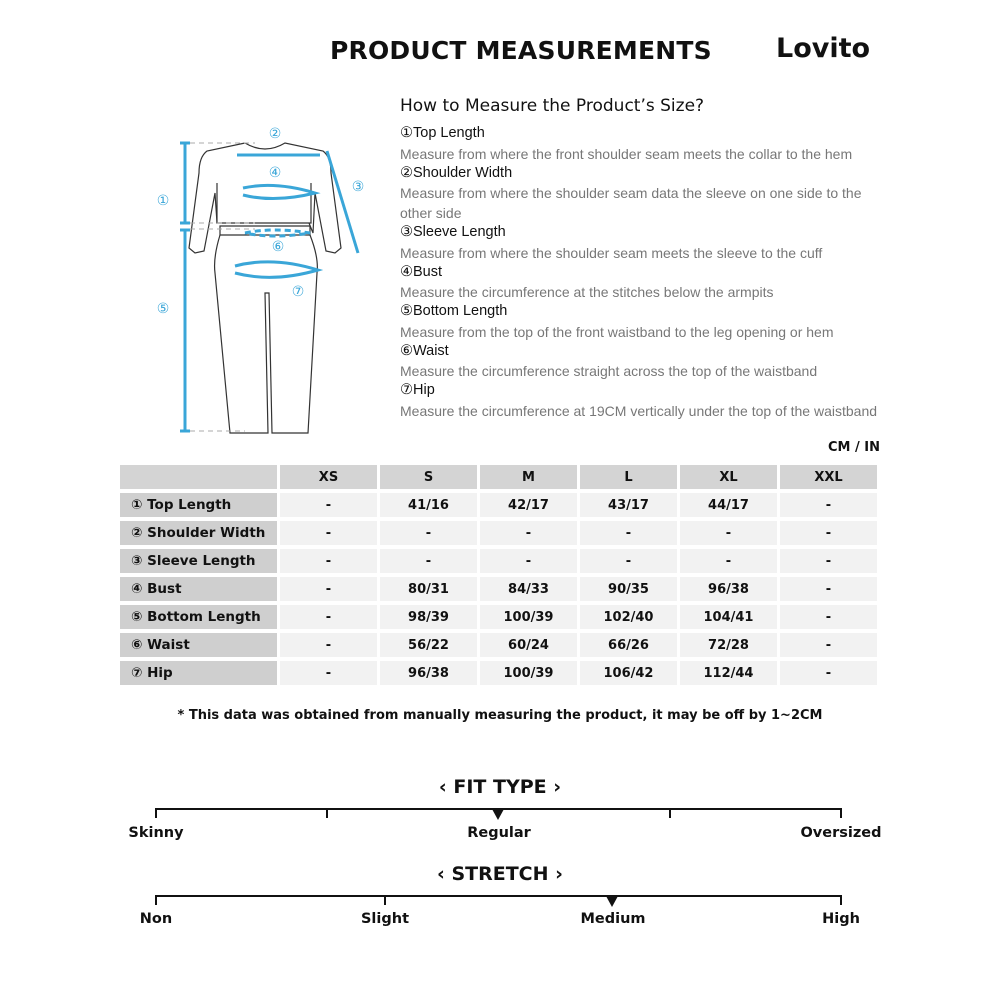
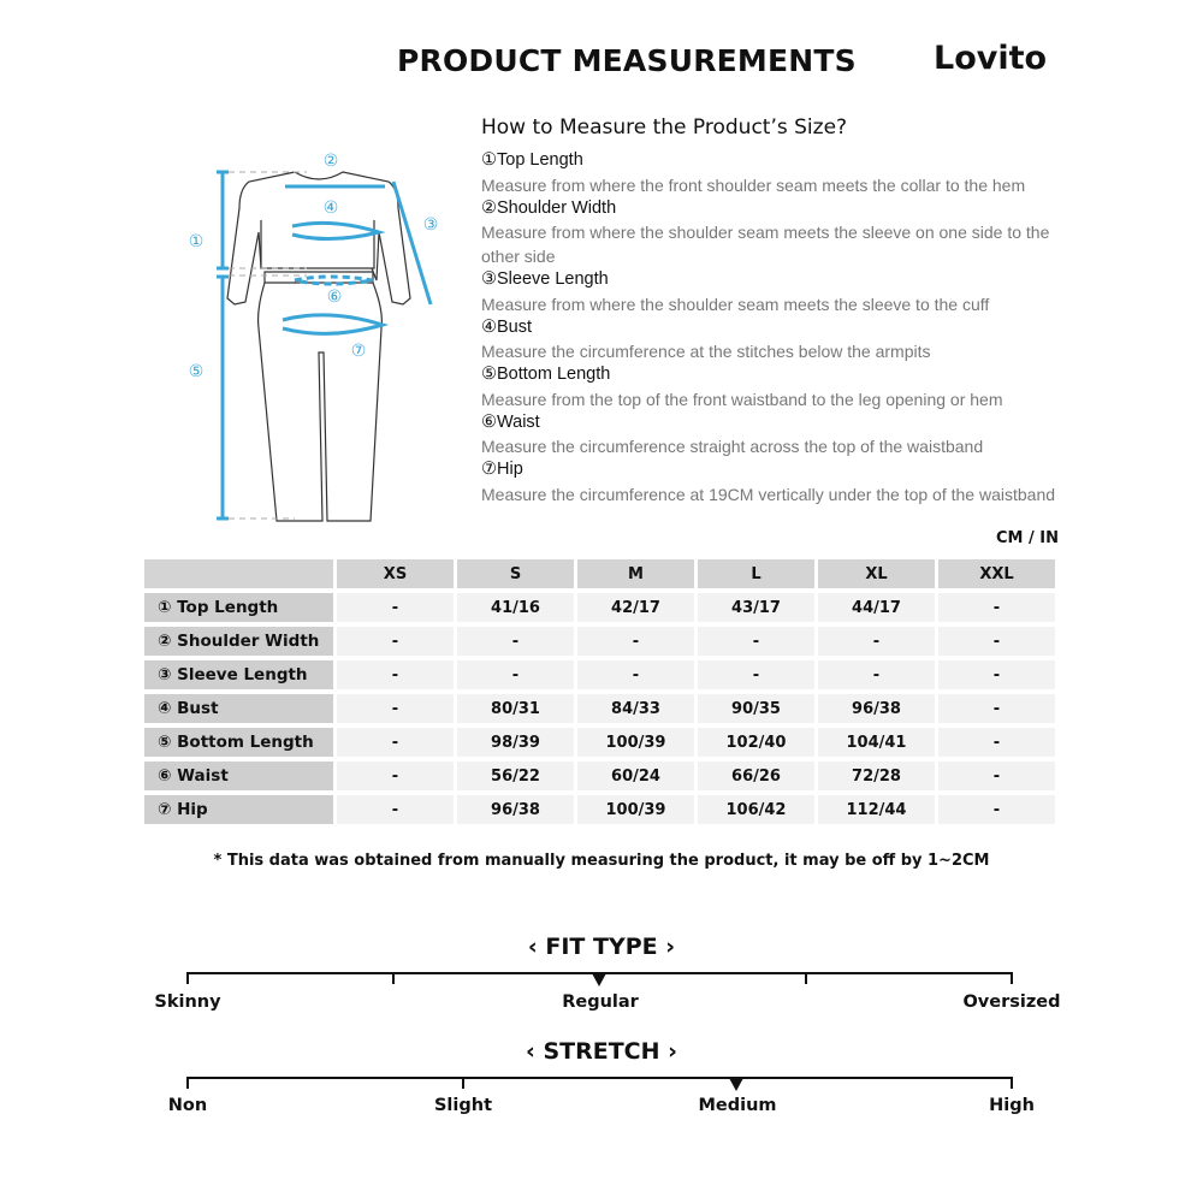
  PRODUCT MEASUREMENTS
  Lovito
  ②
  ①
  ③
  ④
  ⑤
  ⑥
  ⑦
  How to Measure the Product’s Size?
  ①Top Length
  Measure from where the front shoulder seam meets the collar to the hem
  ②Shoulder Width
- Measure from where the shoulder seam data the sleeve on one side to the other side
+ Measure from where the shoulder seam meets the sleeve on one side to the other side
  ③Sleeve Length
  Measure from where the shoulder seam meets the sleeve to the cuff
  ④Bust
  Measure the circumference at the stitches below the armpits
  ⑤Bottom Length
  Measure from the top of the front waistband to the leg opening or hem
  ⑥Waist
  Measure the circumference straight across the top of the waistband
  ⑦Hip
  Measure the circumference at 19CM vertically under the top of the waistband
  CM / IN
  	XS	S	M	L	XL	XXL
  ① Top Length	-	41/16	42/17	43/17	44/17	-
  ② Shoulder Width	-	-	-	-	-	-
  ③ Sleeve Length	-	-	-	-	-	-
  ④ Bust	-	80/31	84/33	90/35	96/38	-
  ⑤ Bottom Length	-	98/39	100/39	102/40	104/41	-
  ⑥ Waist	-	56/22	60/24	66/26	72/28	-
  ⑦ Hip	-	96/38	100/39	106/42	112/44	-
  * This data was obtained from manually measuring the product, it may be off by 1~2CM
  ‹ FIT TYPE ›
  Skinny
  Regular
  Oversized
  ‹ STRETCH ›
  Non
  Slight
  Medium
  High
